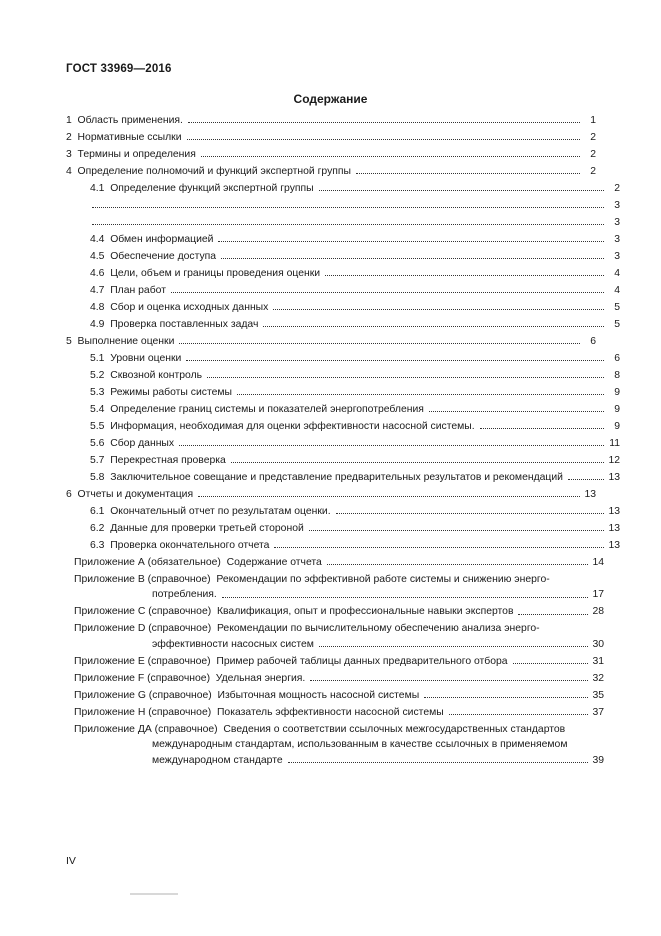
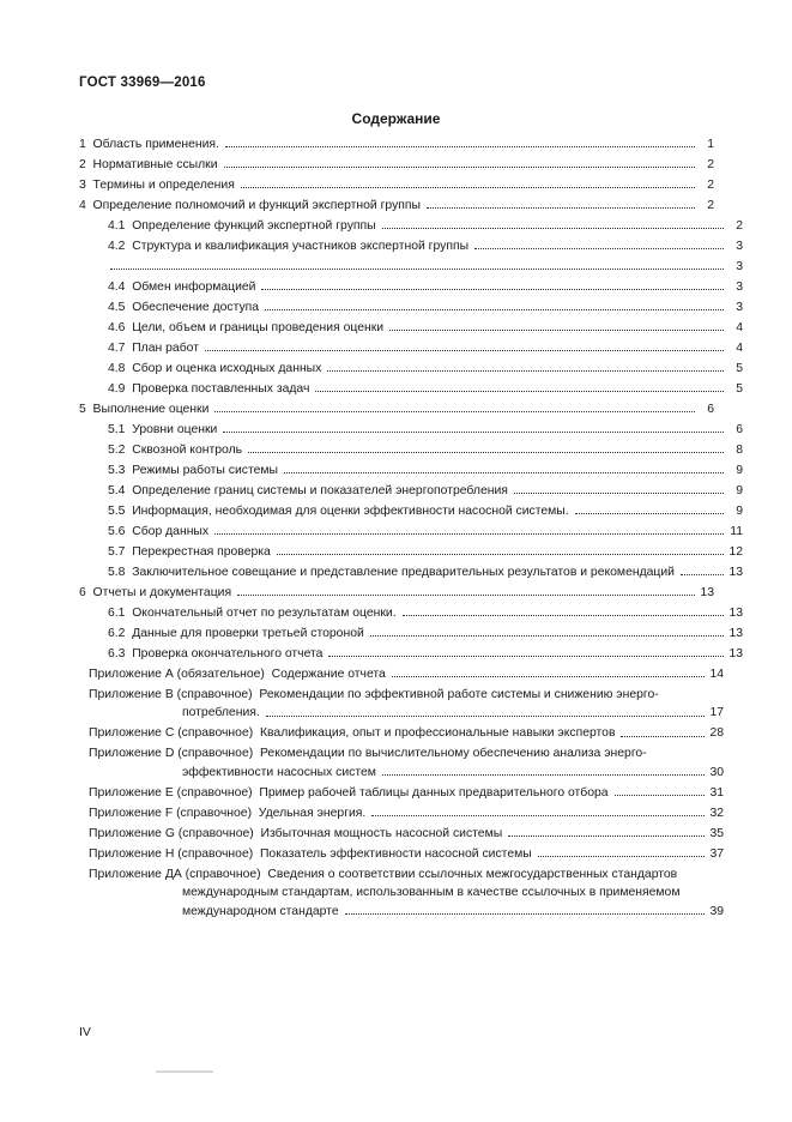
  ГОСТ 33969—2016
  Содержание
  1 Область применения.
  1
  2 Нормативные ссылки
  2
  3 Термины и определения
  2
  4 Определение полномочий и функций экспертной группы
  2
  4.1 Определение функций экспертной группы
  2
+ 4.2 Структура и квалификация участников экспертной группы
  3
  3
  4.4 Обмен информацией
  3
  4.5 Обеспечение доступа
  3
  4.6 Цели, объем и границы проведения оценки
  4
  4.7 План работ
  4
  4.8 Сбор и оценка исходных данных
  5
  4.9 Проверка поставленных задач
  5
  5 Выполнение оценки
  6
  5.1 Уровни оценки
  6
  5.2 Сквозной контроль
  8
  5.3 Режимы работы системы
  9
  5.4 Определение границ системы и показателей энергопотребления
  9
  5.5 Информация, необходимая для оценки эффективности насосной системы.
  9
  5.6 Сбор данных
  11
  5.7 Перекрестная проверка
  12
  5.8 Заключительное совещание и представление предварительных результатов и рекомендаций
  13
  6 Отчеты и документация
  13
  6.1 Окончательный отчет по результатам оценки.
  13
  6.2 Данные для проверки третьей стороной
  13
  6.3 Проверка окончательного отчета
  13
  Приложение А (обязательное) Содержание отчета
  14
  Приложение В (справочное) Рекомендации по эффективной работе системы и снижению энерго-
  потребления.
  17
  Приложение С (справочное) Квалификация, опыт и профессиональные навыки экспертов
  28
  Приложение D (справочное) Рекомендации по вычислительному обеспечению анализа энерго-
  эффективности насосных систем
  30
  Приложение Е (справочное) Пример рабочей таблицы данных предварительного отбора
  31
  Приложение F (справочное) Удельная энергия.
  32
  Приложение G (справочное) Избыточная мощность насосной системы
  35
  Приложение Н (справочное) Показатель эффективности насосной системы
  37
  Приложение ДА (справочное) Сведения о соответствии ссылочных межгосударственных стандартов
  международным стандартам, использованным в качестве ссылочных в применяемом
  международном стандарте
  39
  IV
